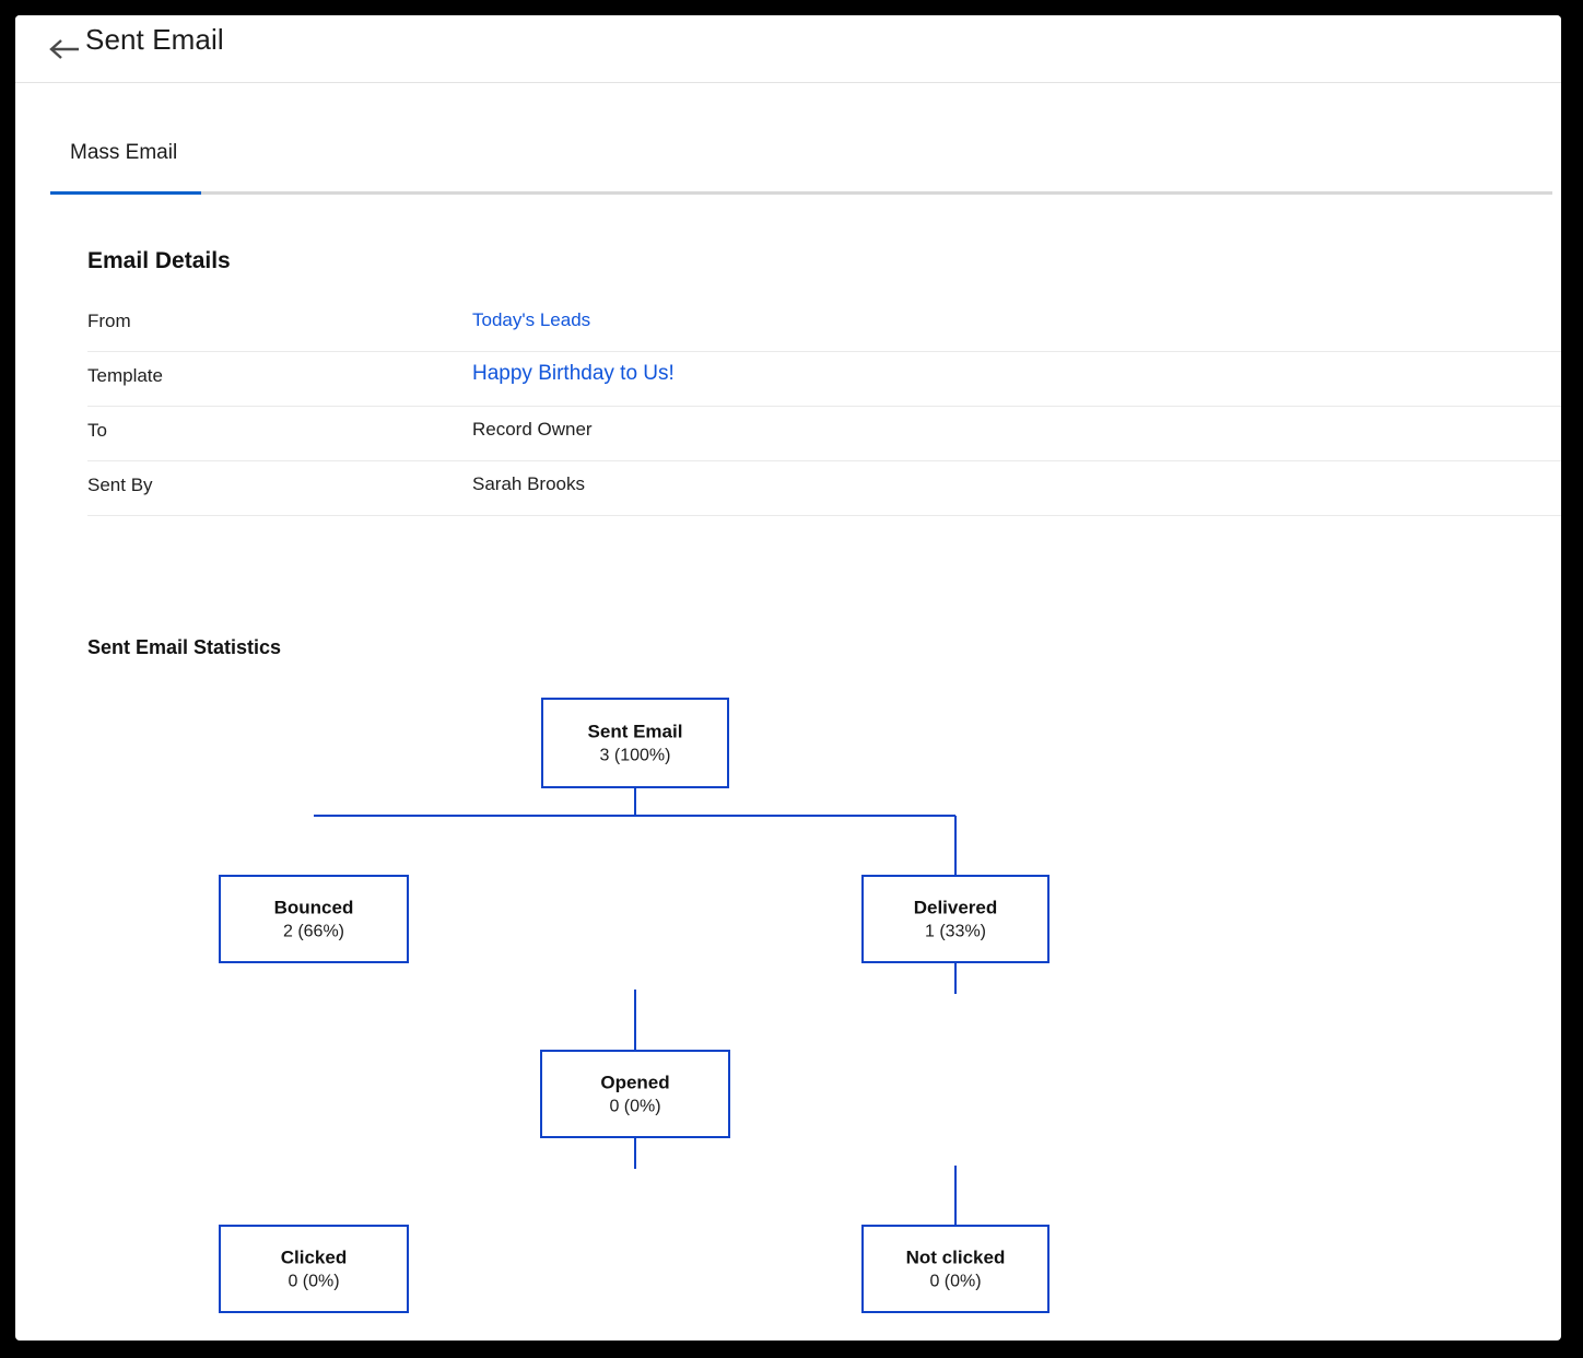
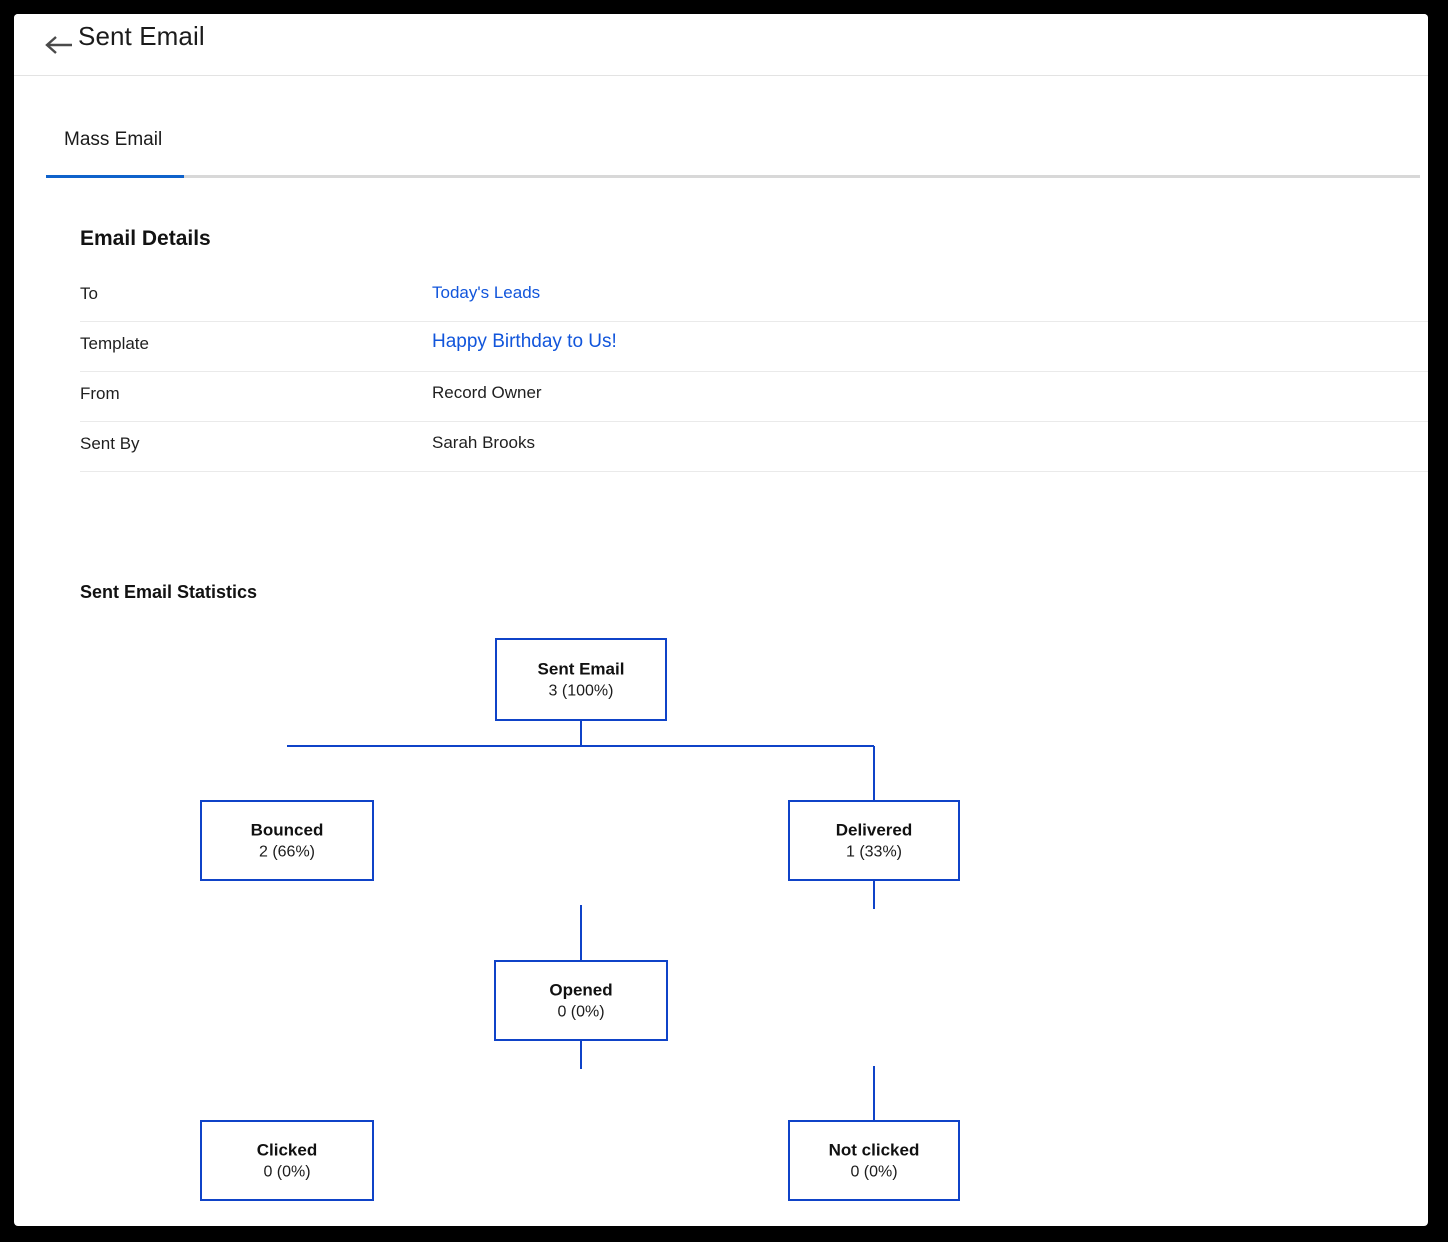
  Sent Email
  Mass Email
  Email Details
- From
+ To
  Today's Leads
  Template
  Happy Birthday to Us!
- To
+ From
  Record Owner
  Sent By
  Sarah Brooks
  Sent Email Statistics
  Sent Email
  3 (100%)
  Bounced
  2 (66%)
  Delivered
  1 (33%)
  Opened
  0 (0%)
  Clicked
  0 (0%)
  Not clicked
  0 (0%)
